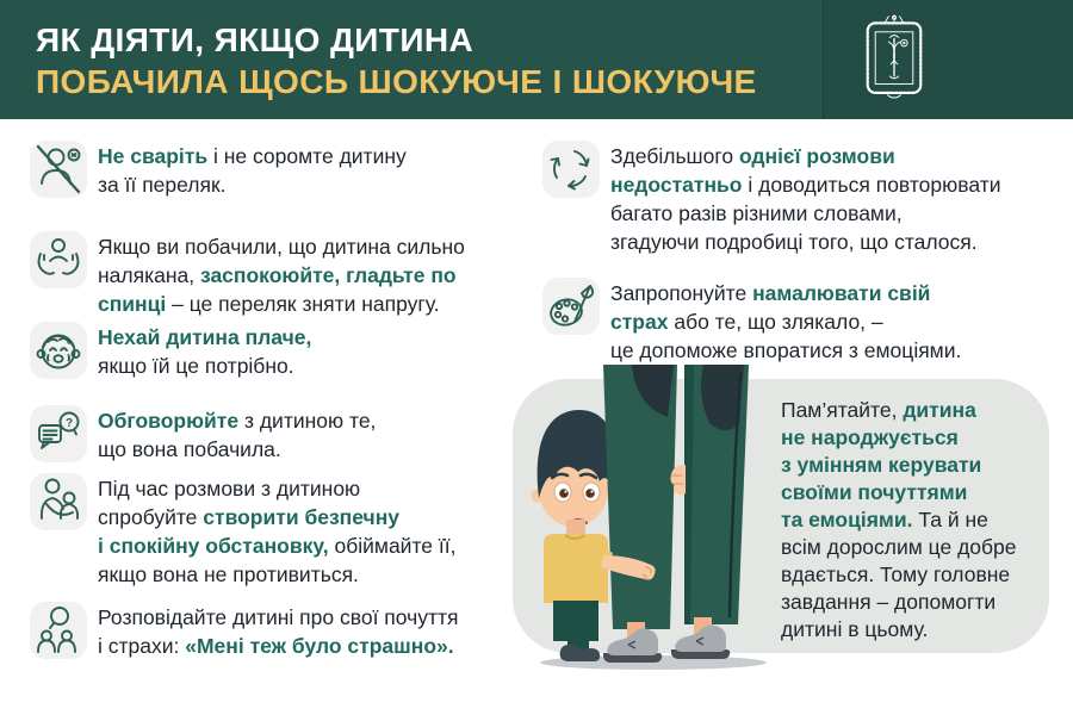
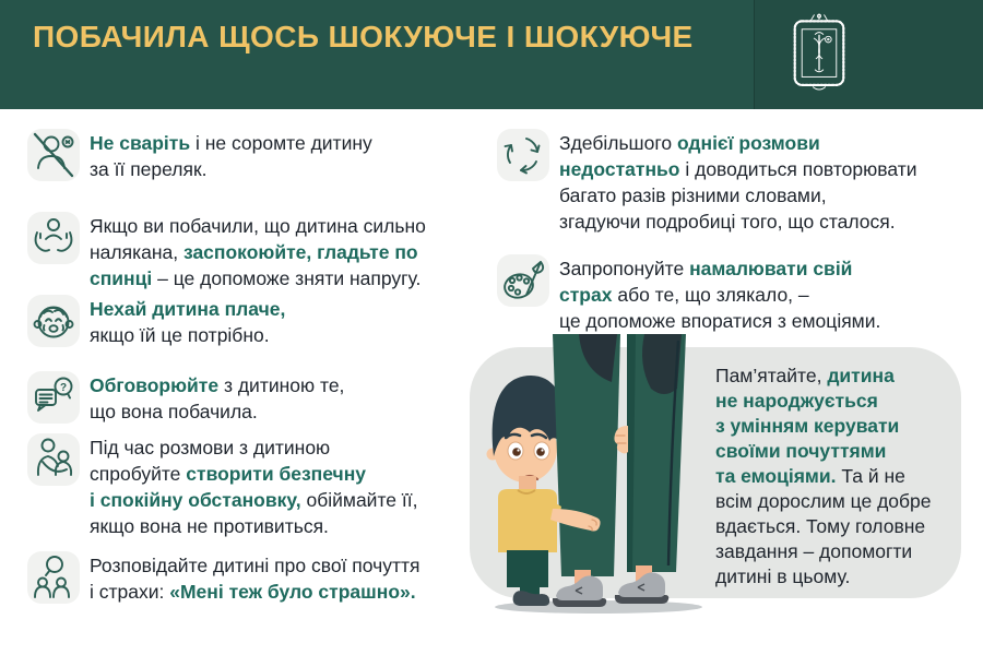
- ЯК ДІЯТИ, ЯКЩО ДИТИНА
  ПОБАЧИЛА ЩОСЬ ШОКУЮЧЕ І ШОКУЮЧЕ
  Не сваріть і не соромте дитину
  за її переляк.
  Якщо ви побачили, що дитина сильно
  налякана, заспокоюйте, гладьте по
- спинці – це переляк зняти напругу.
+ спинці – це допоможе зняти напругу.
  Нехай дитина плаче,
  якщо їй це потрібно.
  ?
  Обговорюйте з дитиною те,
  що вона побачила.
  Під час розмови з дитиною
  спробуйте створити безпечну
  і спокійну обстановку, обіймайте її,
  якщо вона не противиться.
  Розповідайте дитині про свої почуття
  і страхи: «Мені теж було страшно».
  Здебільшого однієї розмови
  недостатньо і доводиться повторювати
  багато разів різними словами,
  згадуючи подробиці того, що сталося.
  Запропонуйте намалювати свій
  страх або те, що злякало, –
  це допоможе впоратися з емоціями.
  Пам’ятайте, дитина
  не народжується
  з умінням керувати
  своїми почуттями
  та емоціями. Та й не
  всім дорослим це добре
  вдається. Тому головне
  завдання – допомогти
  дитині в цьому.
